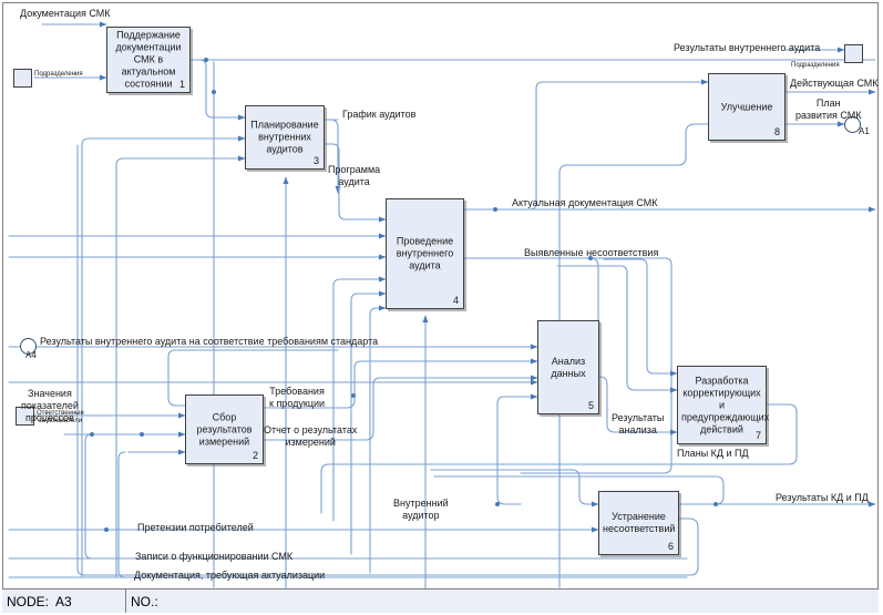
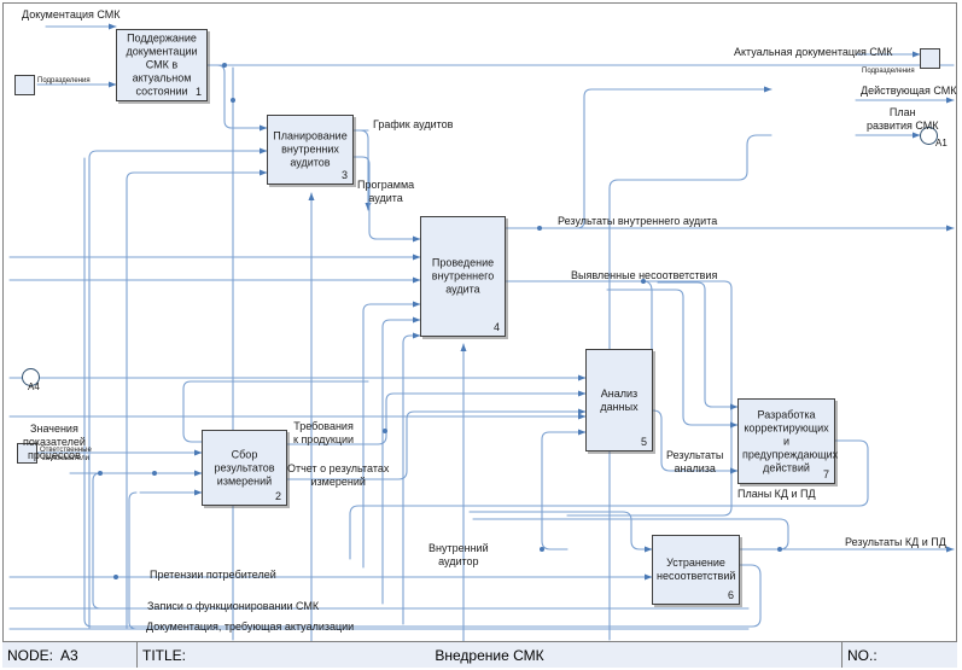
  Поддержание
  документации
  СМК в
  актуальном
  состоянии
  1
  Планирование
  внутренних
  аудитов
  3
  Проведение
  внутреннего
  аудита
  4
- Улучшение
- 8
  Анализ
  данных
  5
  Разработка
  корректирующих и
  предупреждающих
  действий
  7
  Сбор
  результатов
  измерений
  2
  Устранение
  несоответствий
  6
  A4
  A1
  Документация СМК
  График аудитов
  Программа
  аудита
- Результаты внутреннего аудита
+ Актуальная документация СМК
  Действующая СМК
  План
  развития СМК
- Актуальная документация СМК
+ Результаты внутреннего аудита
  Выявленные несоответствия
- Результаты внутреннего аудита на соответствие требованиям стандарта
  Значения
  показателей
  процессов
  Требования
  к продукции
  Отчет о результатах
  измерений
  Результаты
  анализа
  Планы КД и ПД
  Внутренний
  аудитор
  Претензии потребителей
  Записи о функционировании СМК
  Документация, требующая актуализации
  Результаты КД и ПД
  NODE:
  A3
+ TITLE:
+ Внедрение СМК
  NO.:
